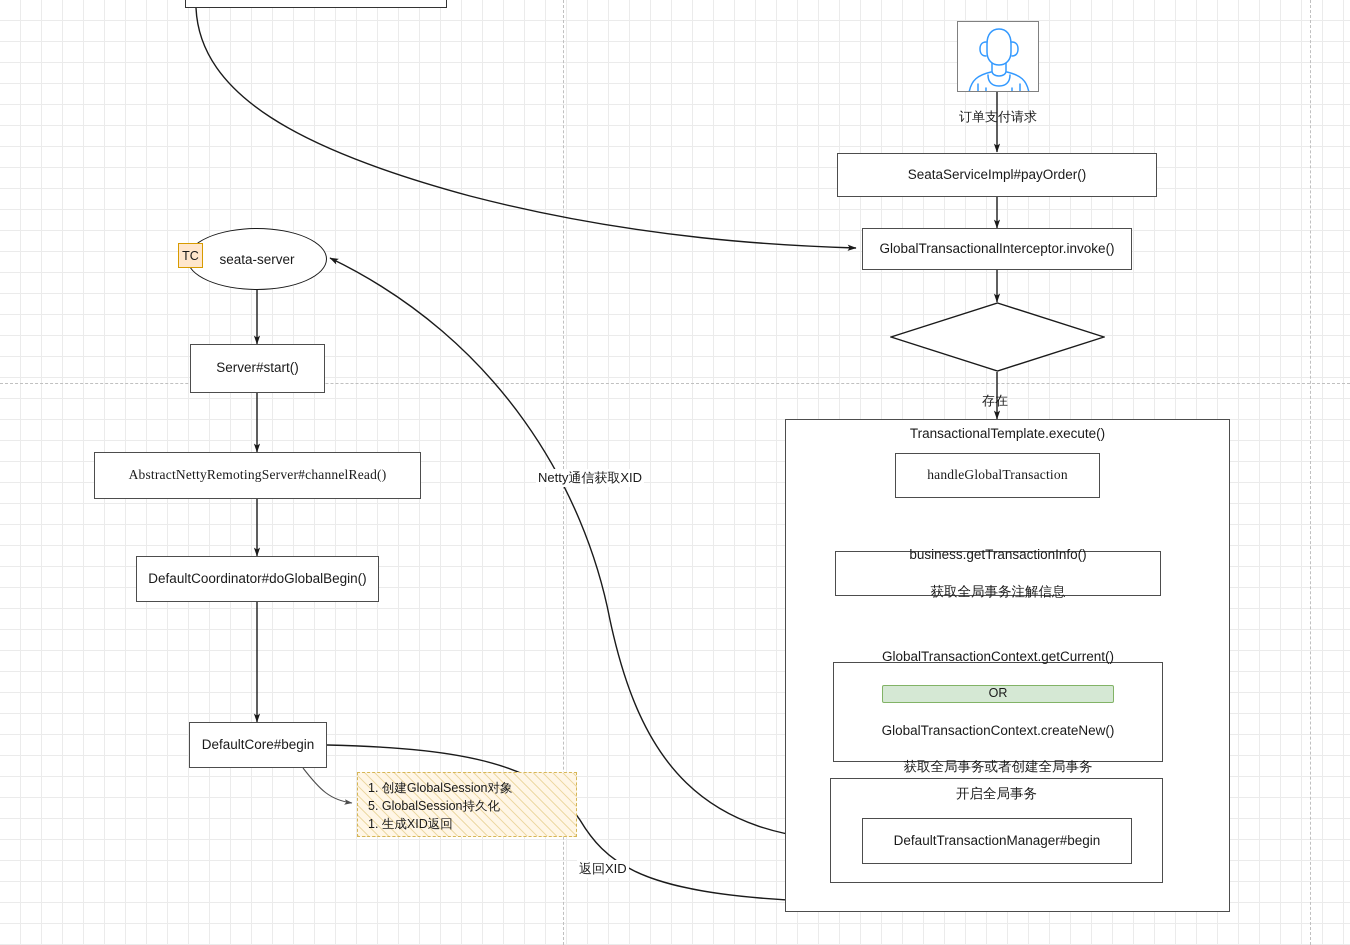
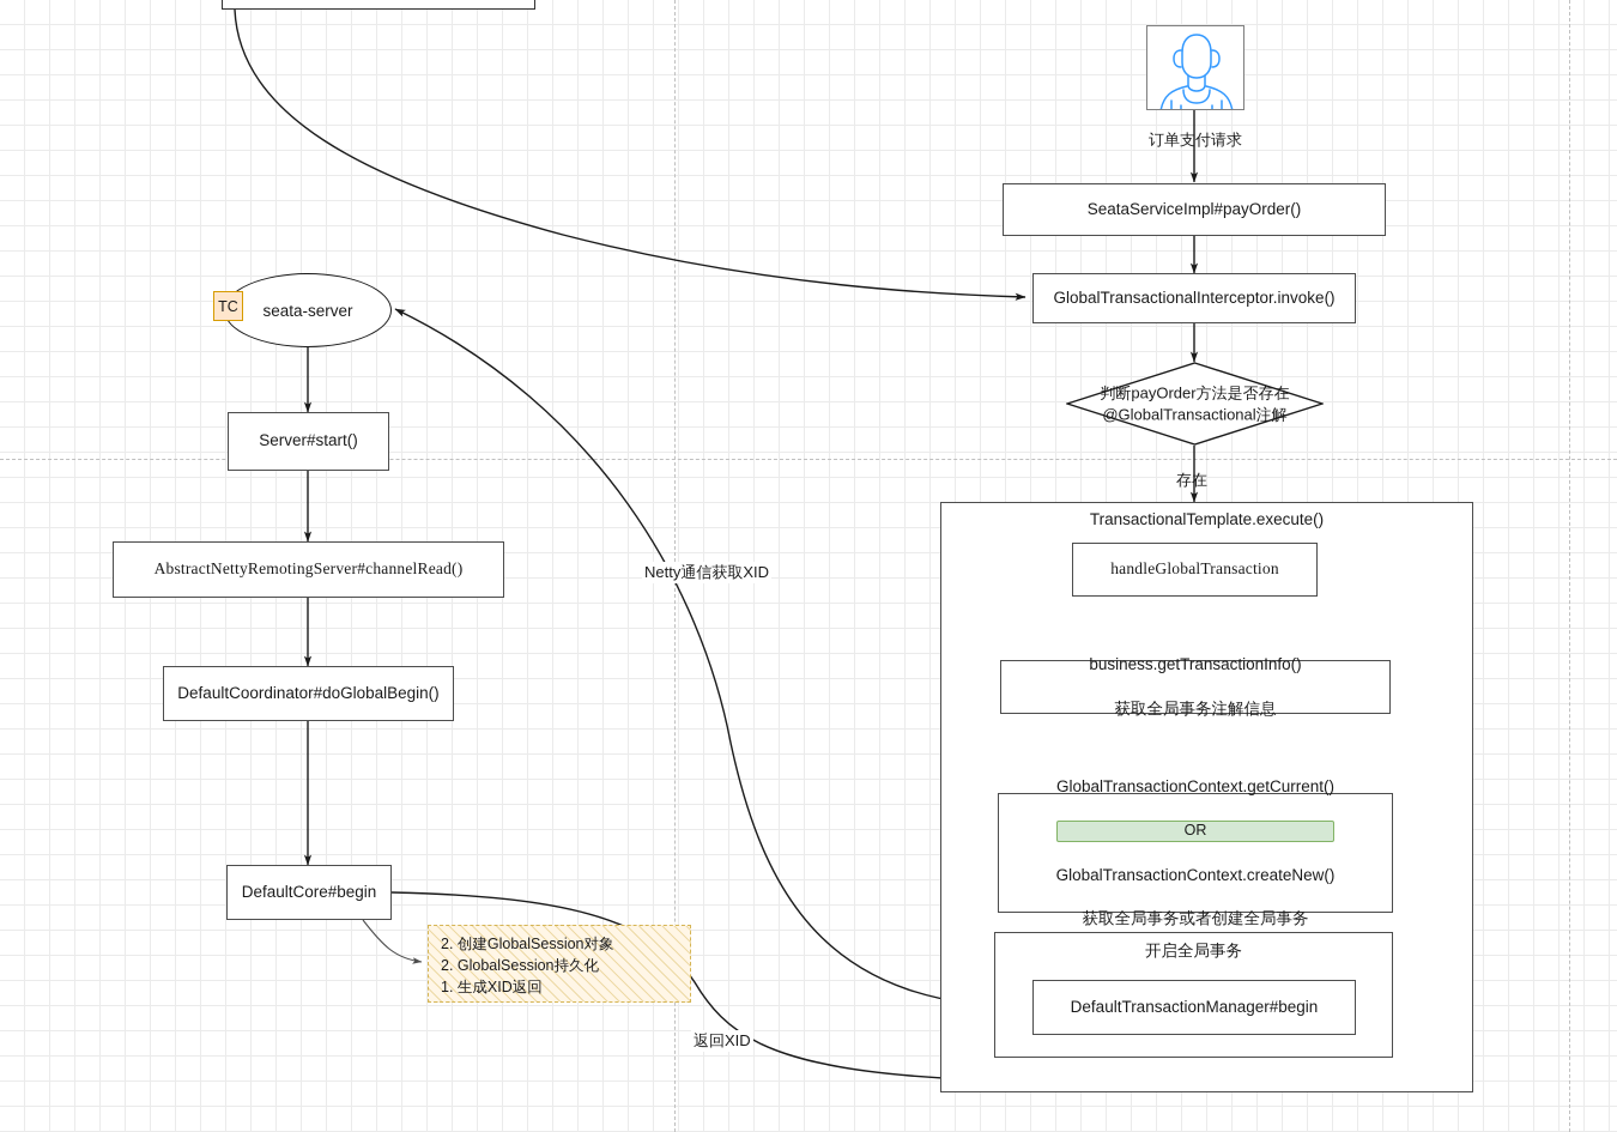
  订单支付请求
  SeataServiceImpl#payOrder()
  GlobalTransactionalInterceptor.invoke()
+ 判断payOrder方法是否存在
+ @GlobalTransactional注解
  存在
  TransactionalTemplate.execute()
  handleGlobalTransaction
  business.getTransactionInfo()
  获取全局事务注解信息
  GlobalTransactionContext.getCurrent()
  OR
  GlobalTransactionContext.createNew()
  获取全局事务或者创建全局事务
  开启全局事务
  DefaultTransactionManager#begin
  seata-server
  TC
  Server#start()
  AbstractNettyRemotingServer#channelRead()
  DefaultCoordinator#doGlobalBegin()
  DefaultCore#begin
- 1. 创建GlobalSession对象
+ 2. 创建GlobalSession对象
- 5. GlobalSession持久化
+ 2. GlobalSession持久化
  1. 生成XID返回
  Netty通信获取XID
  返回XID
